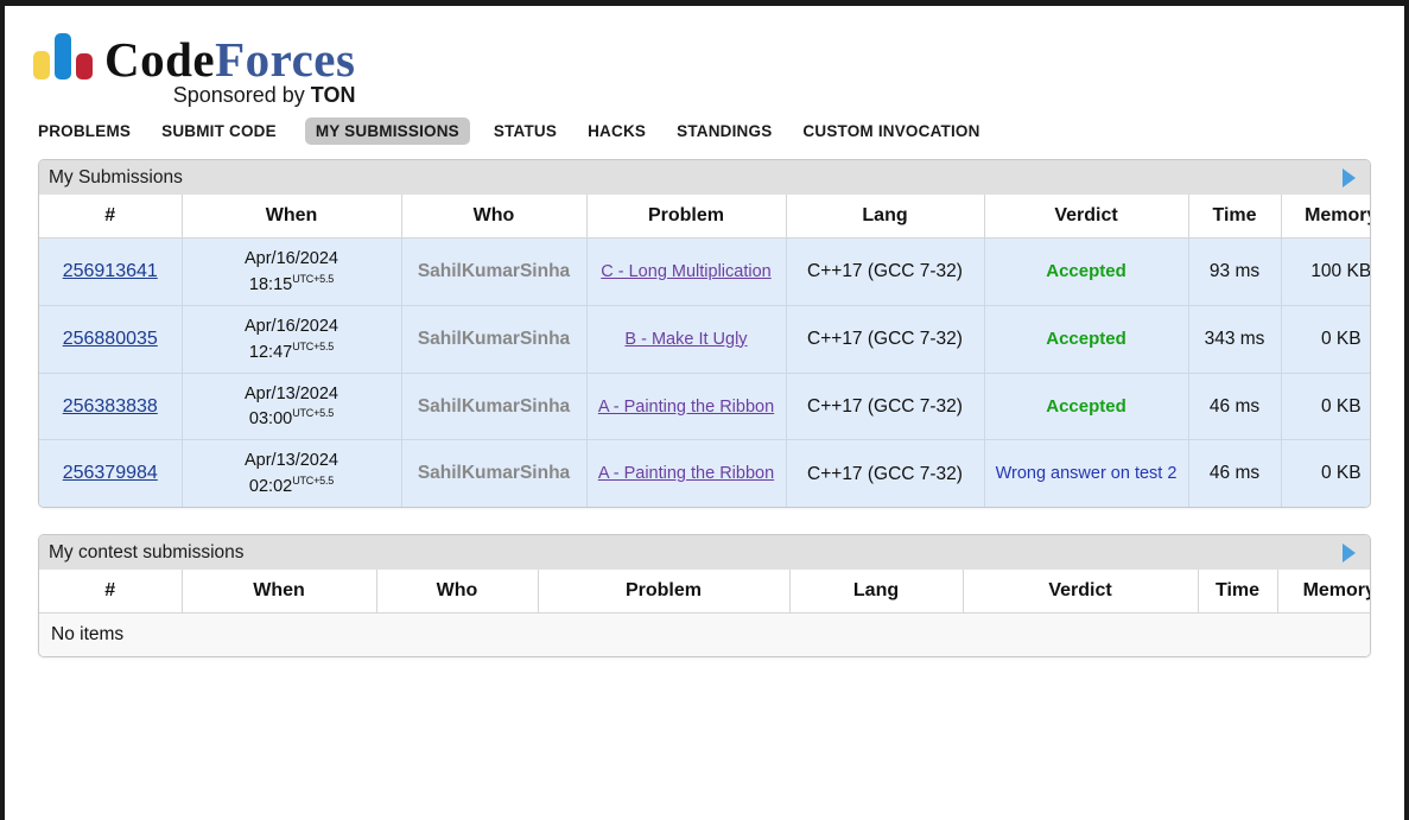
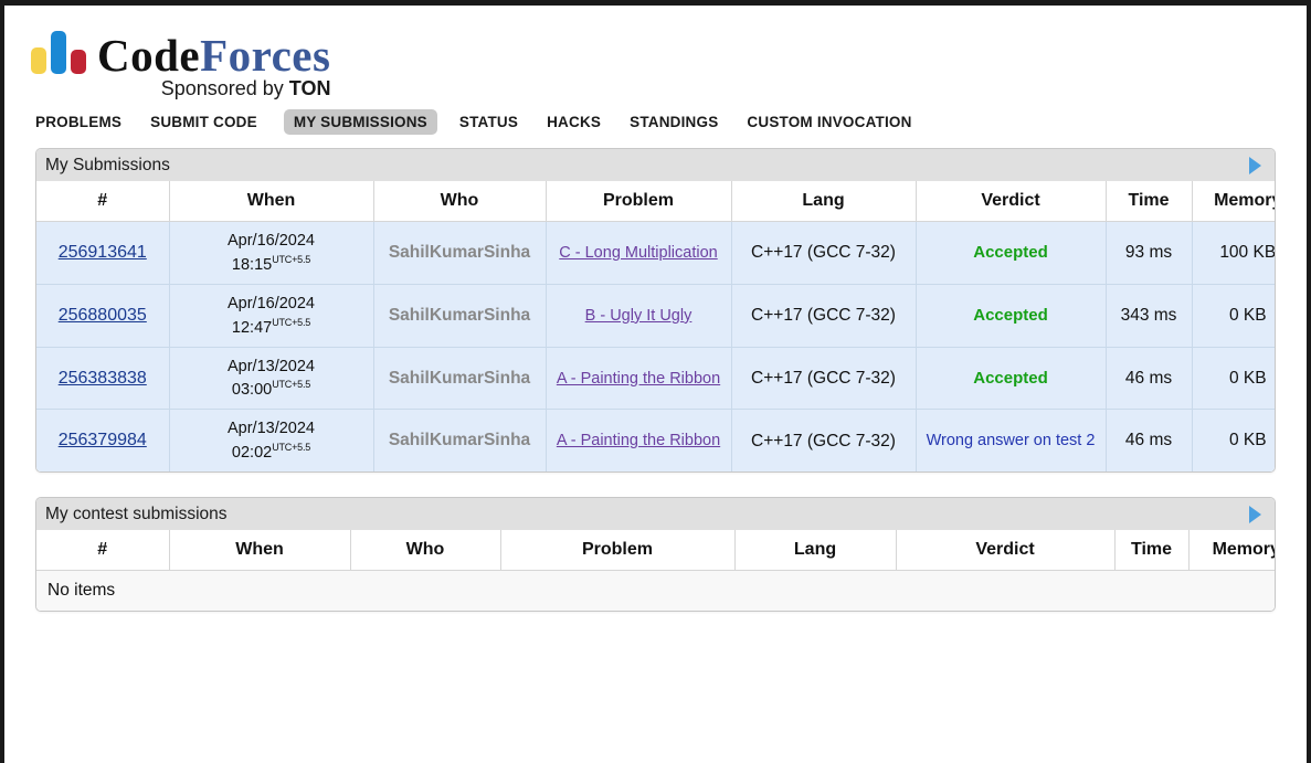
  CodeForces
  Sponsored by TON
  PROBLEMS
  SUBMIT CODE
  MY SUBMISSIONS
  STATUS
  HACKS
  STANDINGS
  CUSTOM INVOCATION
  My Submissions
  #	When	Who	Problem	Lang	Verdict	Time	Memor
  256913641	Apr/16/202418:15UTC+5.5	SahilKumarSinha	C - Long Multiplication	C++17 (GCC 7-32)	Accepted	93 ms	100 KB
- 256880035	Apr/16/202412:47UTC+5.5	SahilKumarSinha	B - Make It Ugly	C++17 (GCC 7-32)	Accepted	343 ms	0 KB
+ 256880035	Apr/16/202412:47UTC+5.5	SahilKumarSinha	B - Ugly It Ugly	C++17 (GCC 7-32)	Accepted	343 ms	0 KB
  256383838	Apr/13/202403:00UTC+5.5	SahilKumarSinha	A - Painting the Ribbon	C++17 (GCC 7-32)	Accepted	46 ms	0 KB
  256379984	Apr/13/202402:02UTC+5.5	SahilKumarSinha	A - Painting the Ribbon	C++17 (GCC 7-32)	Wrong answer on test 2	46 ms	0 KB
  My contest submissions
  #	When	Who	Problem	Lang	Verdict	Time	Memor
  No items
